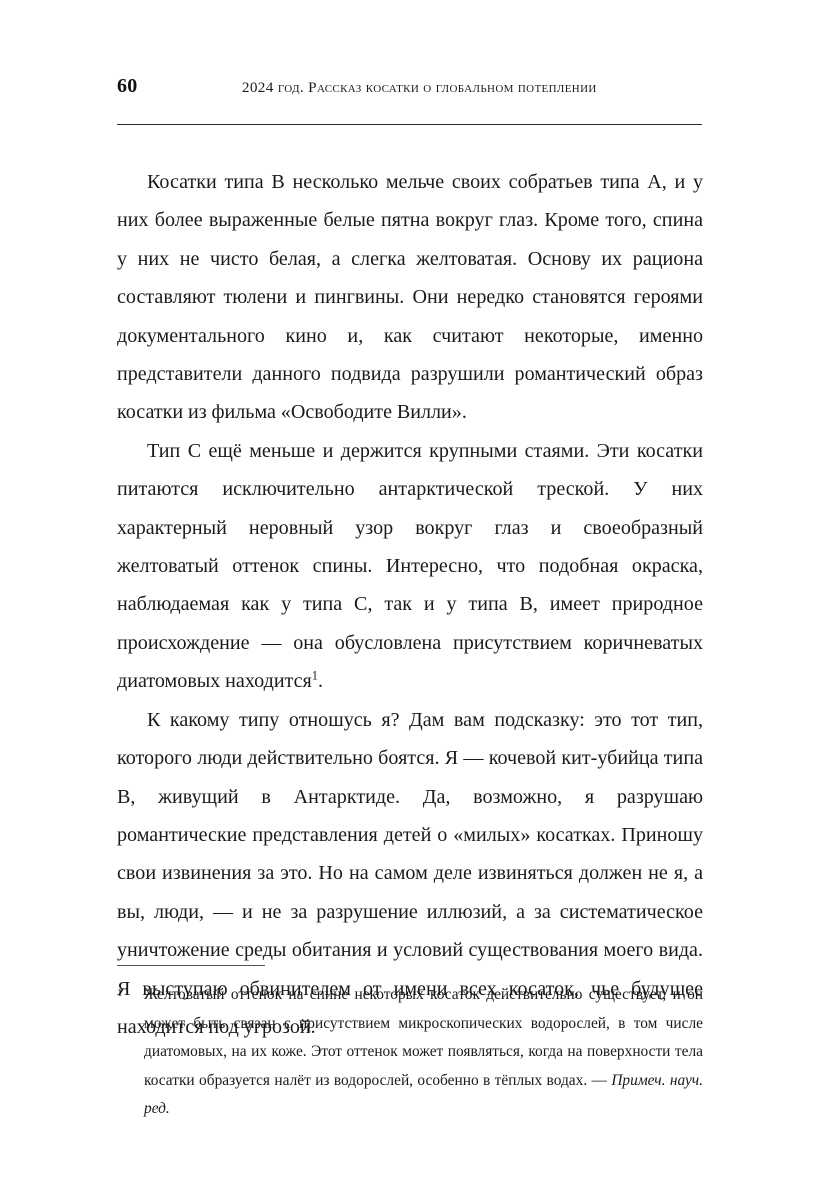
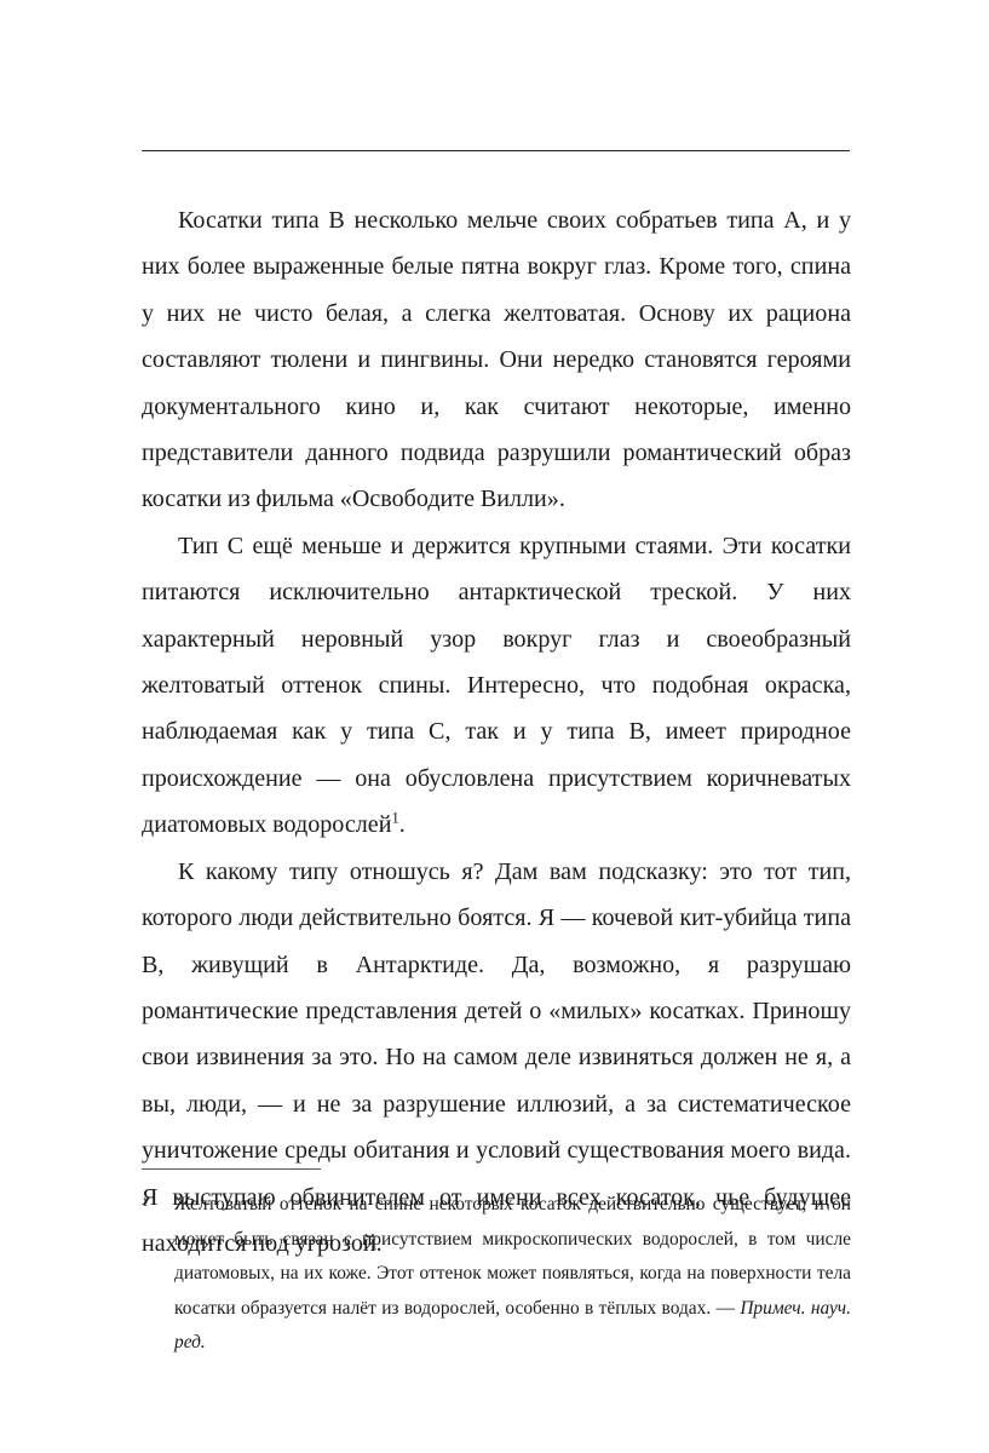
- 60
- 2024 год. Рассказ косатки о глобальном потеплении
  Косатки типа B несколько мельче своих собратьев типа A, и у них более выраженные белые пятна вокруг глаз. Кроме того, спина у них не чисто белая, а слегка желтоватая. Основу их рациона составляют тюлени и пингвины. Они нередко становятся героями документального кино и, как считают некоторые, именно представители данного подвида разрушили романтический образ косатки из фильма «Освободите Вилли».
- Тип C ещё меньше и держится крупными стаями. Эти косатки питаются исключительно антарктической треской. У них характерный неровный узор вокруг глаз и своеобразный желтоватый оттенок спины. Интересно, что подобная окраска, наблюдаемая как у типа C, так и у типа B, имеет природное происхождение — она обусловлена присутствием коричневатых диатомовых находится1.
+ Тип C ещё меньше и держится крупными стаями. Эти косатки питаются исключительно антарктической треской. У них характерный неровный узор вокруг глаз и своеобразный желтоватый оттенок спины. Интересно, что подобная окраска, наблюдаемая как у типа C, так и у типа B, имеет природное происхождение — она обусловлена присутствием коричневатых диатомовых водорослей1.
  К какому типу отношусь я? Дам вам подсказку: это тот тип, которого люди действительно боятся. Я — кочевой кит-убийца типа B, живущий в Антарктиде. Да, возможно, я разрушаю романтические представления детей о «милых» косатках. Приношу свои извинения за это. Но на самом деле извиняться должен не я, а вы, люди, — и не за разрушение иллюзий, а за систематическое уничтожение среды обитания и условий существования моего вида. Я выступаю обвинителем от имени всех косаток, чье будущее находится под угрозой.
  1
  Желтоватый оттенок на спине некоторых косаток действительно существует, и он может быть связан с присутствием микроскопических водорослей, в том числе диатомовых, на их коже. Этот оттенок может появляться, когда на поверхности тела косатки образуется налёт из водорослей, особенно в тёплых водах. — Примеч. науч. ред.
